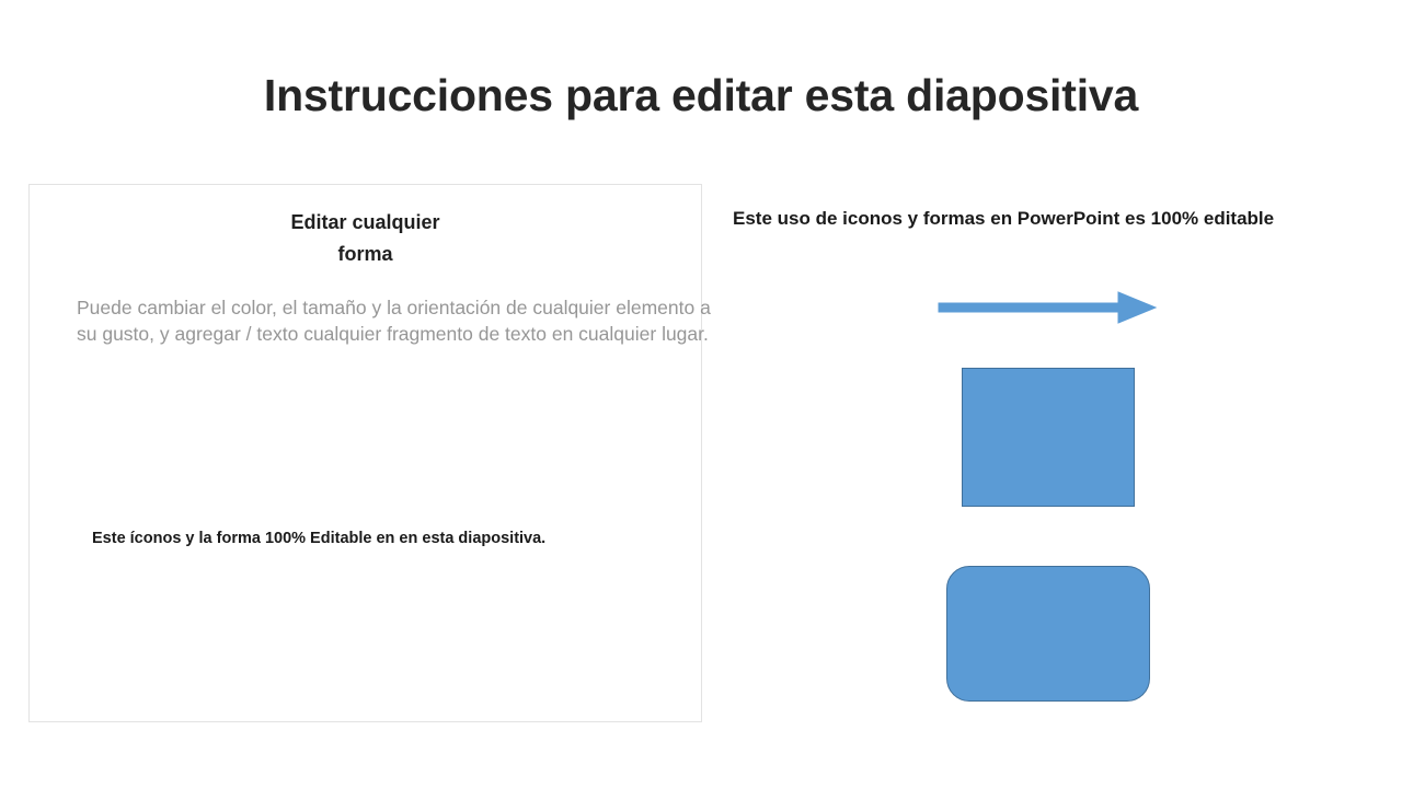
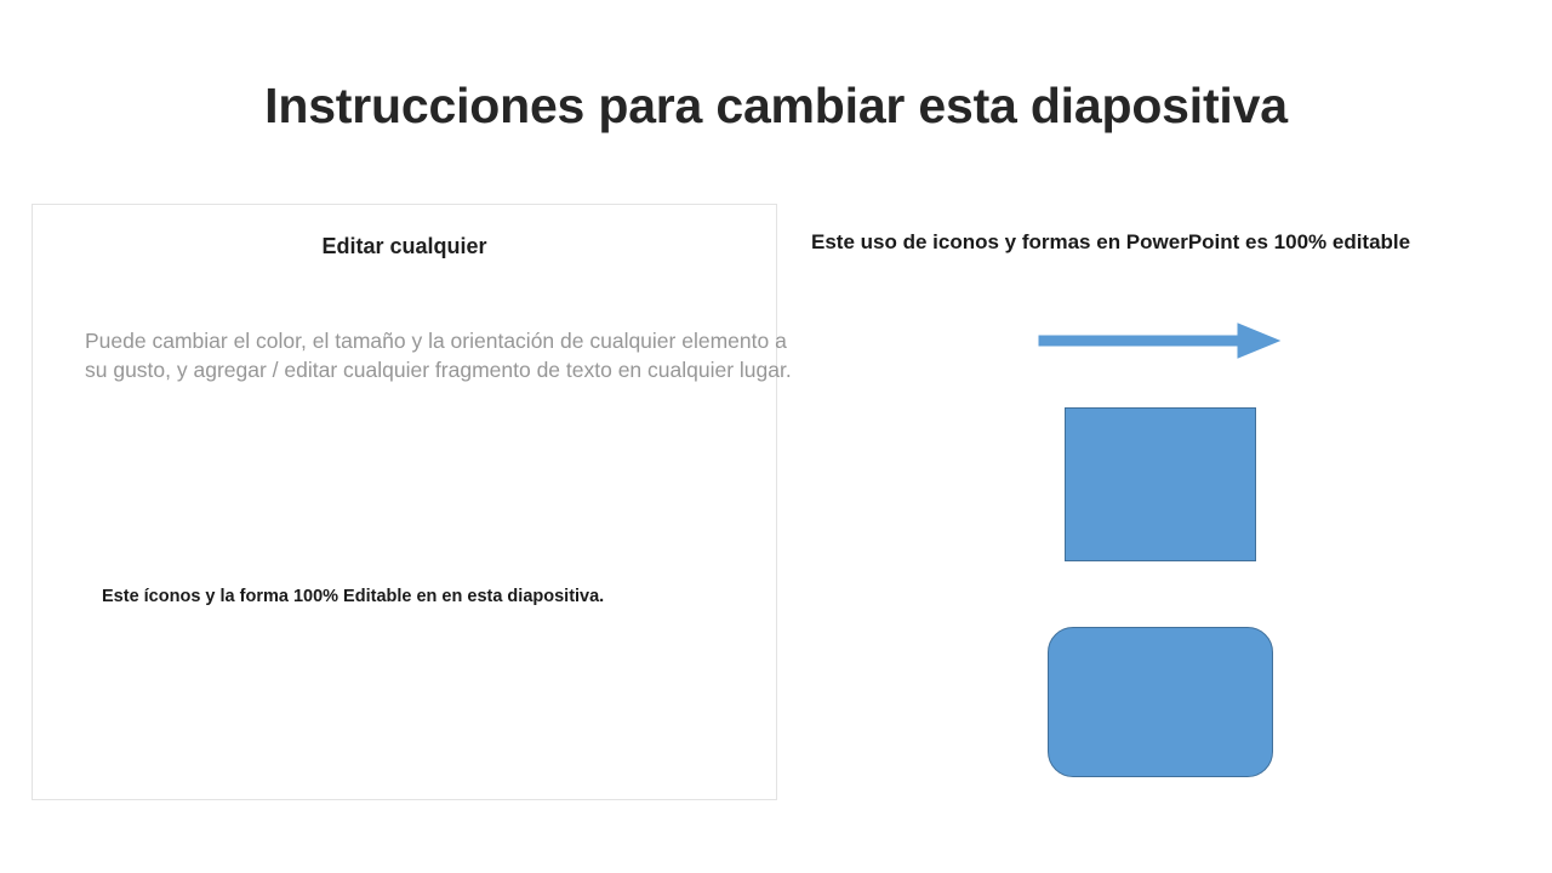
- Instrucciones para editar esta diapositiva
+ Instrucciones para cambiar esta diapositiva
  Editar cualquier
- forma
- Puede cambiar el color, el tamaño y la orientación de cualquier elemento a su gusto, y agregar / texto cualquier fragmento de texto en cualquier lugar.
+ Puede cambiar el color, el tamaño y la orientación de cualquier elemento a su gusto, y agregar / editar cualquier fragmento de texto en cualquier lugar.
  Este íconos y la forma 100% Editable en en esta diapositiva.
  Este uso de iconos y formas en PowerPoint es 100% editable
